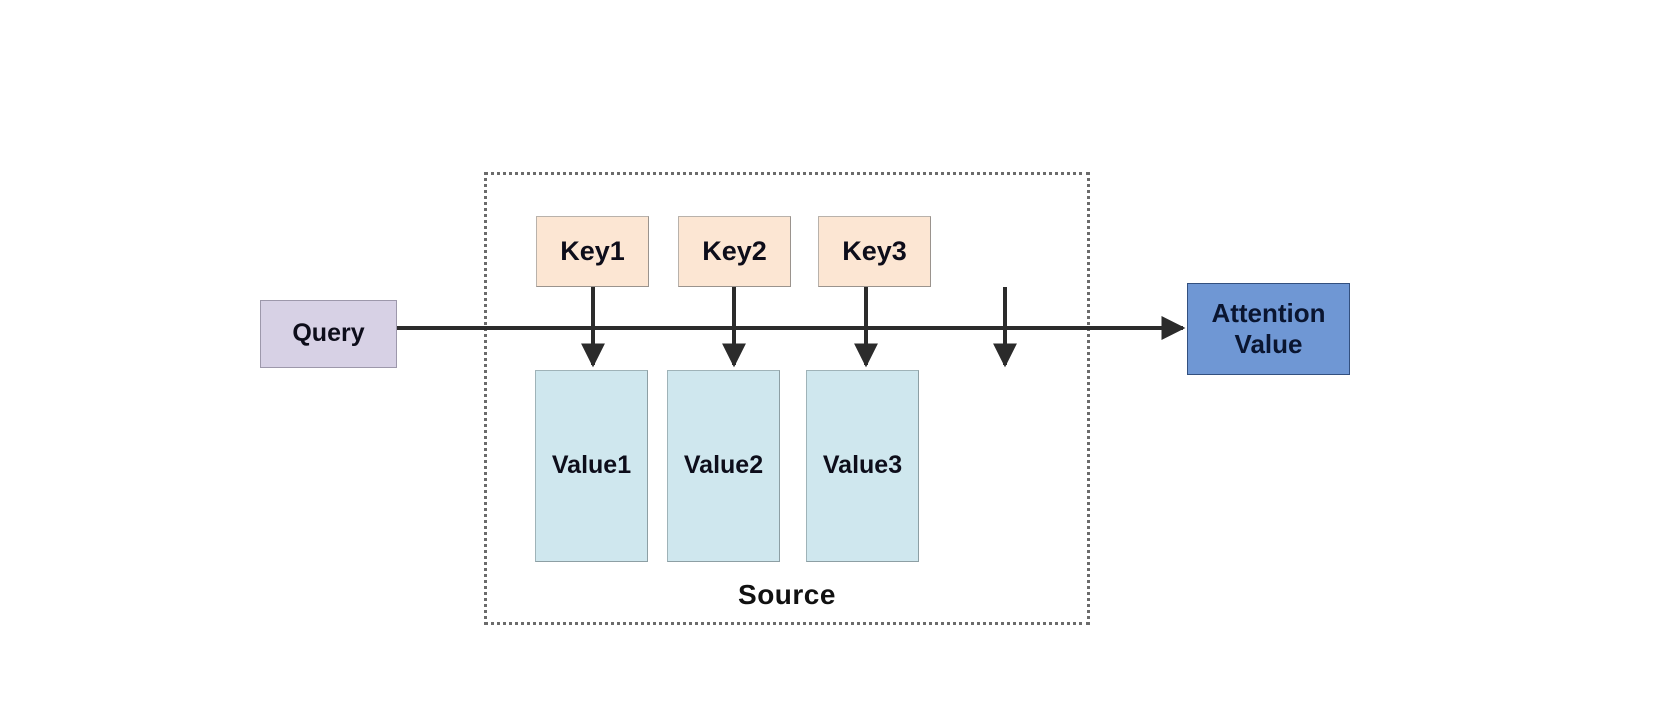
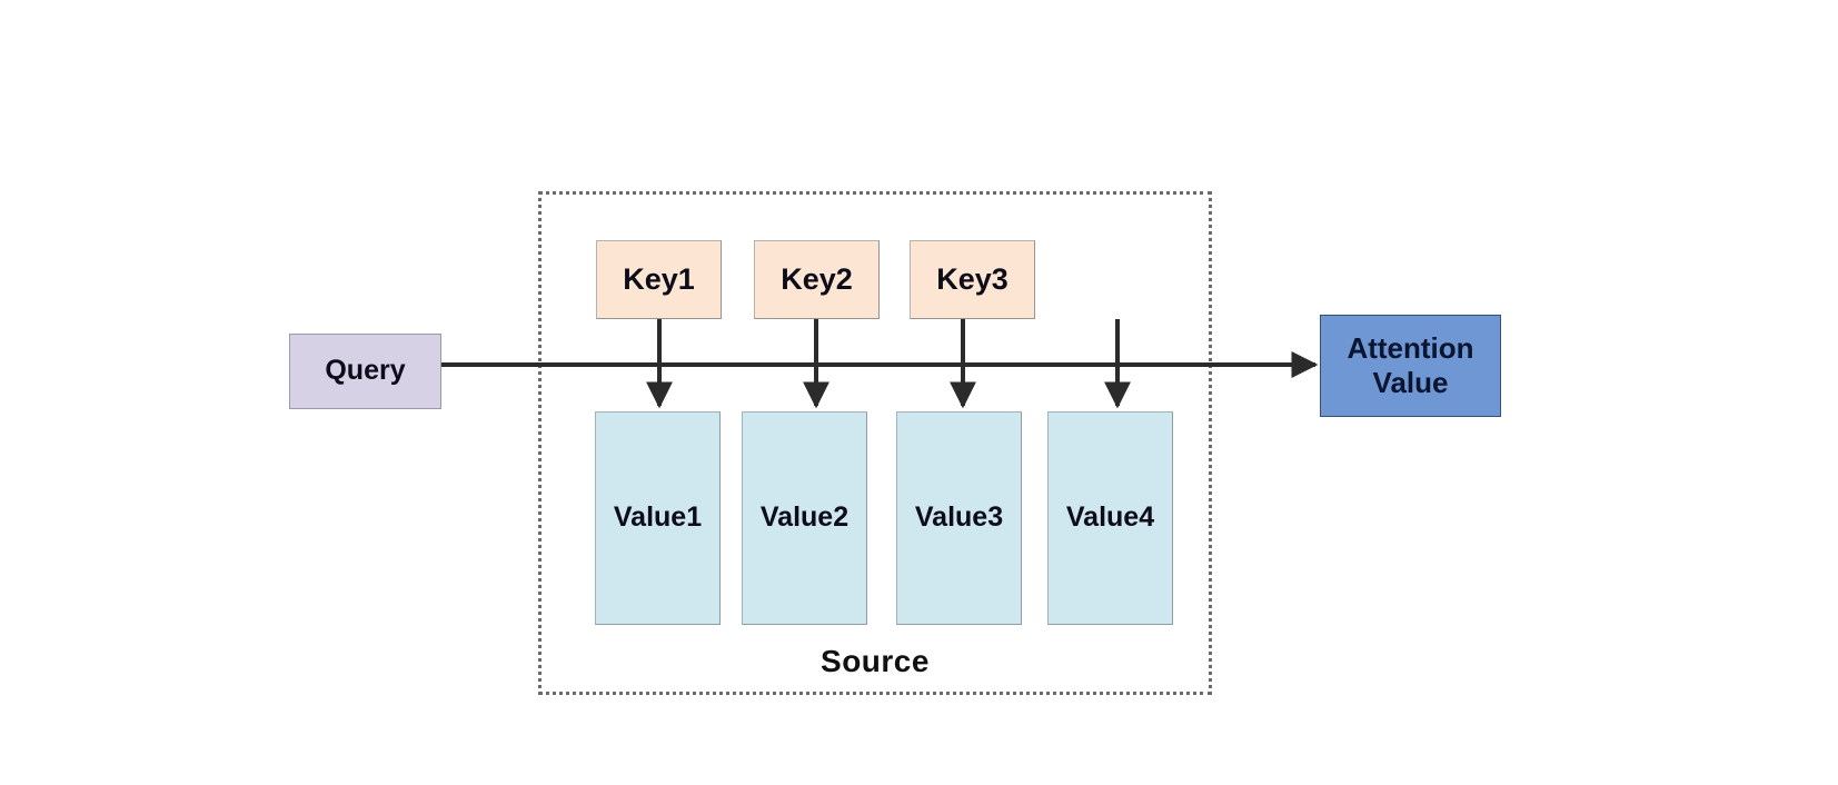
  Source
  Query
  Key1
  Key2
  Key3
  Value1
  Value2
  Value3
+ Value4
  Attention
  Value
